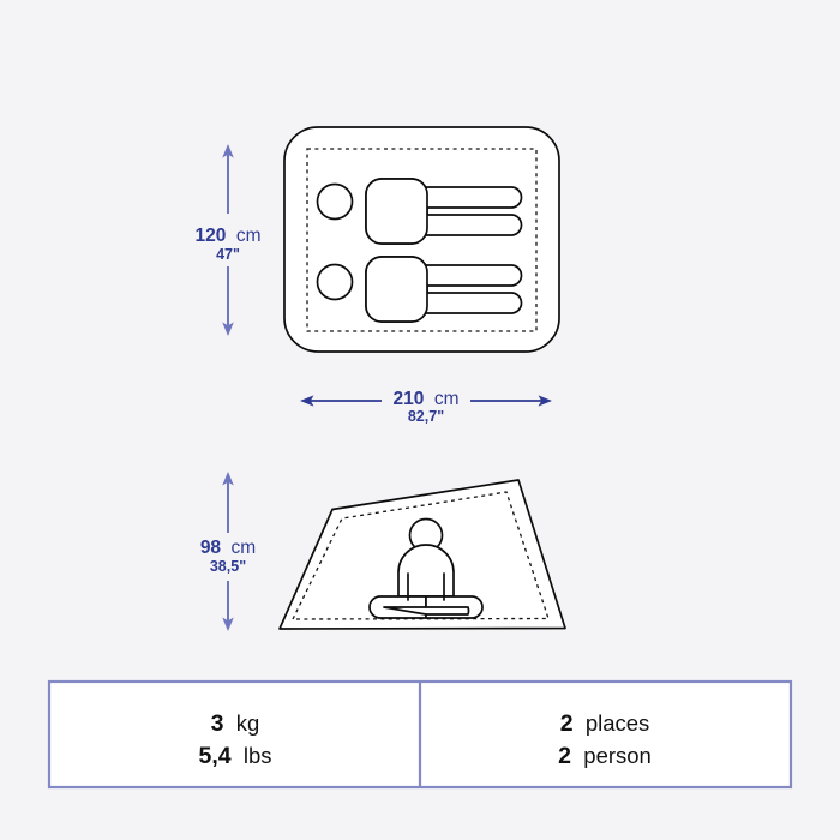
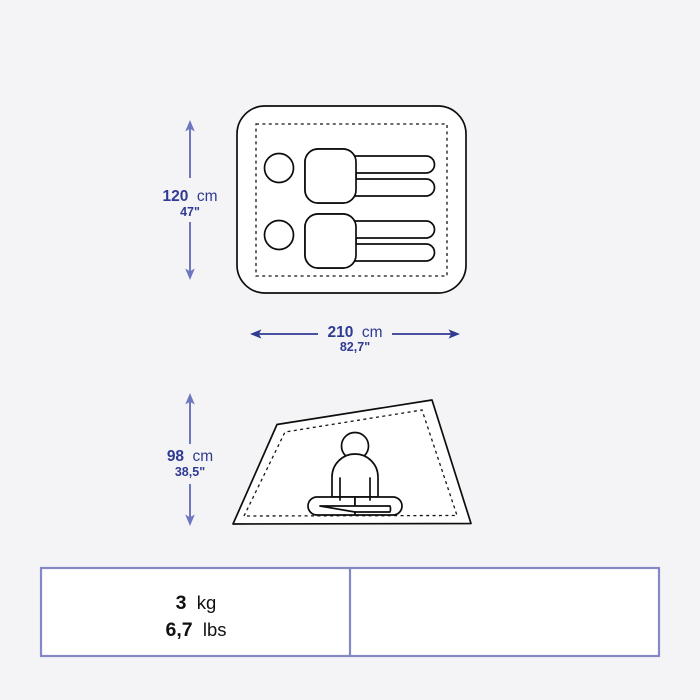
  120 cm
  47"
  210 cm
  82,7"
  98 cm
  38,5"
  3 kg
- 5,4 lbs
+ 6,7 lbs
- 2 places
- 2 person
